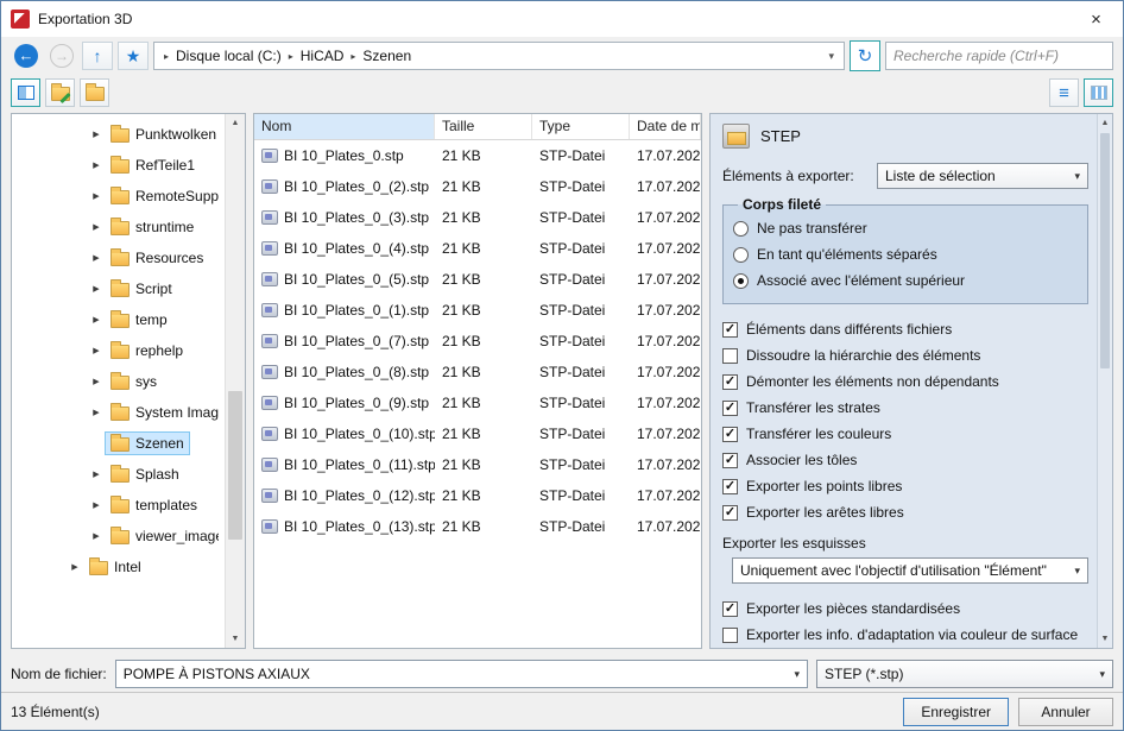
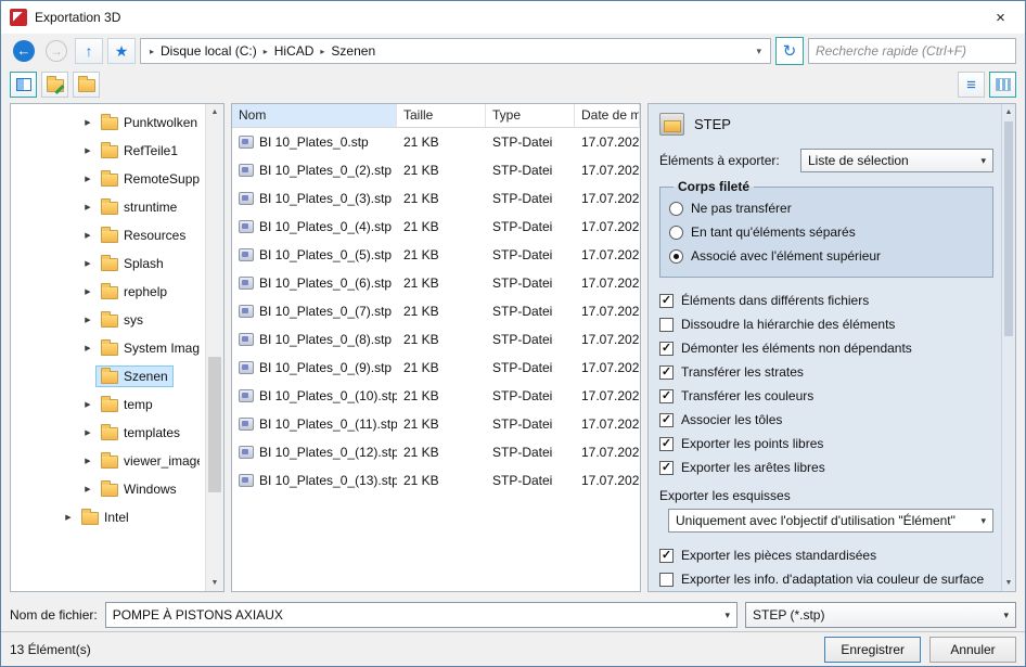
  Exportation 3D
  ×
  ←
  →
  ↑
  ★
  ▸
  Disque local (C:)
  ▸
  HiCAD
  ▸
  Szenen
  ▾
  ↻
  Recherche rapide (Ctrl+F)
  ≡
  Punktwolken
  RefTeile1
  RemoteSupp
  struntime
  Resources
- Script
- temp
+ Splash
  rephelp
  sys
  System Imag
  Szenen
- Splash
+ temp
  templates
  viewer_imag
+ Windows
  Intel
  Nom
  Taille
  Type
  Date de m
  BI 10_Plates_0.stp
  21 KB
  STP-Datei
  17.07.202
  BI 10_Plates_0_(2).stp
  21 KB
  STP-Datei
  17.07.202
  BI 10_Plates_0_(3).stp
  21 KB
  STP-Datei
  17.07.202
  BI 10_Plates_0_(4).stp
  21 KB
  STP-Datei
  17.07.202
  BI 10_Plates_0_(5).stp
  21 KB
  STP-Datei
  17.07.202
- BI 10_Plates_0_(1).stp
+ BI 10_Plates_0_(6).stp
  21 KB
  STP-Datei
  17.07.202
  BI 10_Plates_0_(7).stp
  21 KB
  STP-Datei
  17.07.202
  BI 10_Plates_0_(8).stp
  21 KB
  STP-Datei
  17.07.202
  BI 10_Plates_0_(9).stp
  21 KB
  STP-Datei
  17.07.202
  BI 10_Plates_0_(10).stp
  21 KB
  STP-Datei
  17.07.202
  BI 10_Plates_0_(11).stp
  21 KB
  STP-Datei
  17.07.202
  BI 10_Plates_0_(12).stp
  21 KB
  STP-Datei
  17.07.202
  BI 10_Plates_0_(13).stp
  21 KB
  STP-Datei
  17.07.202
  STEP
  Éléments à exporter:
  Liste de sélection
  ▾
  Corps fileté
  Ne pas transférer
  En tant qu'éléments séparés
  Associé avec l'élément supérieur
  ✓
  Éléments dans différents fichiers
  Dissoudre la hiérarchie des éléments
  ✓
  Démonter les éléments non dépendants
  ✓
  Transférer les strates
  ✓
  Transférer les couleurs
  ✓
  Associer les tôles
  ✓
  Exporter les points libres
  ✓
  Exporter les arêtes libres
  Exporter les esquisses
  Uniquement avec l'objectif d'utilisation "Élément"
  ▾
  ✓
  Exporter les pièces standardisées
  Exporter les info. d'adaptation via couleur de surface
  Nom de fichier:
  POMPE À PISTONS AXIAUX
  ▾
  STEP (*.stp)
  ▾
  13 Élément(s)
  Enregistrer
  Annuler
